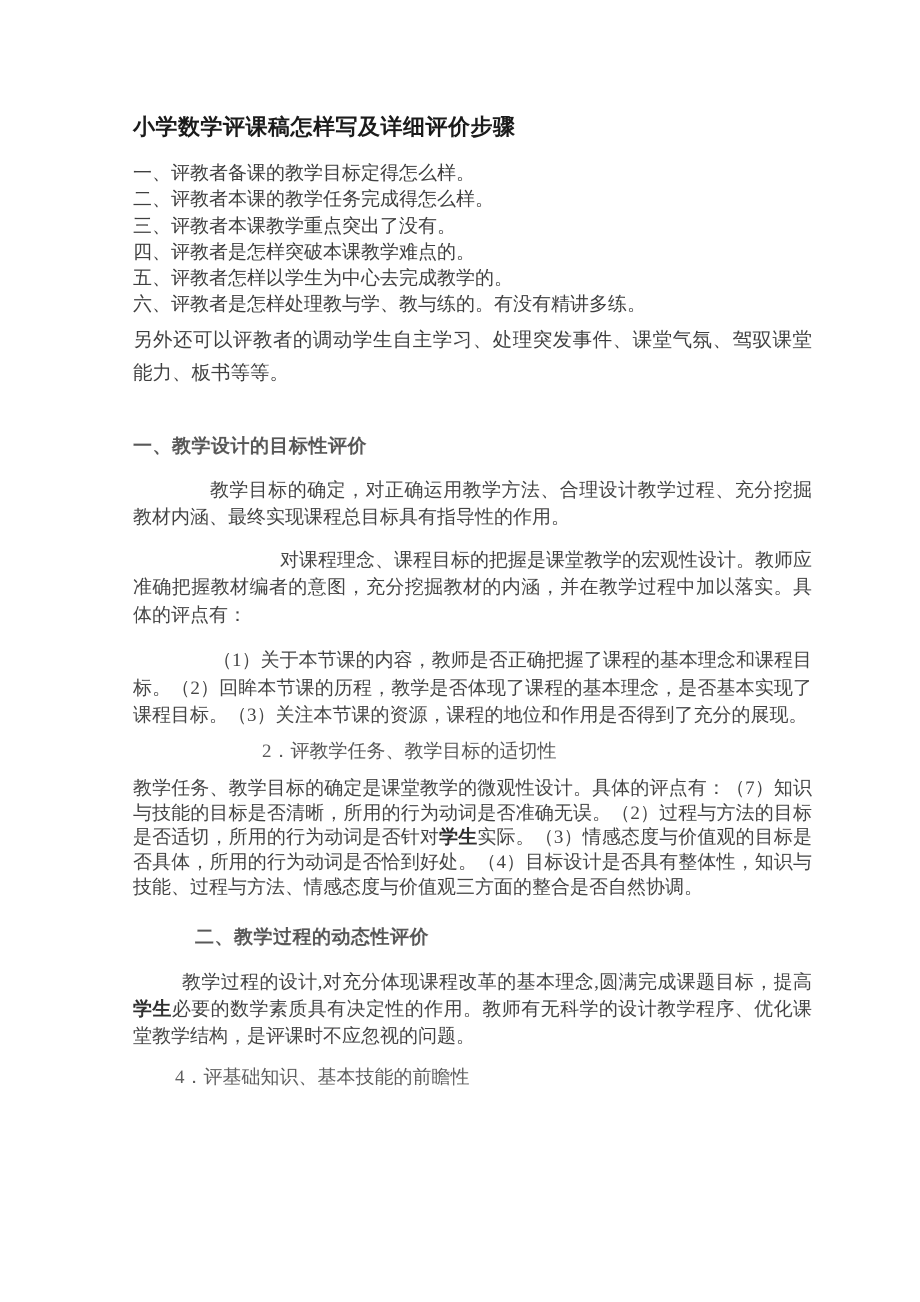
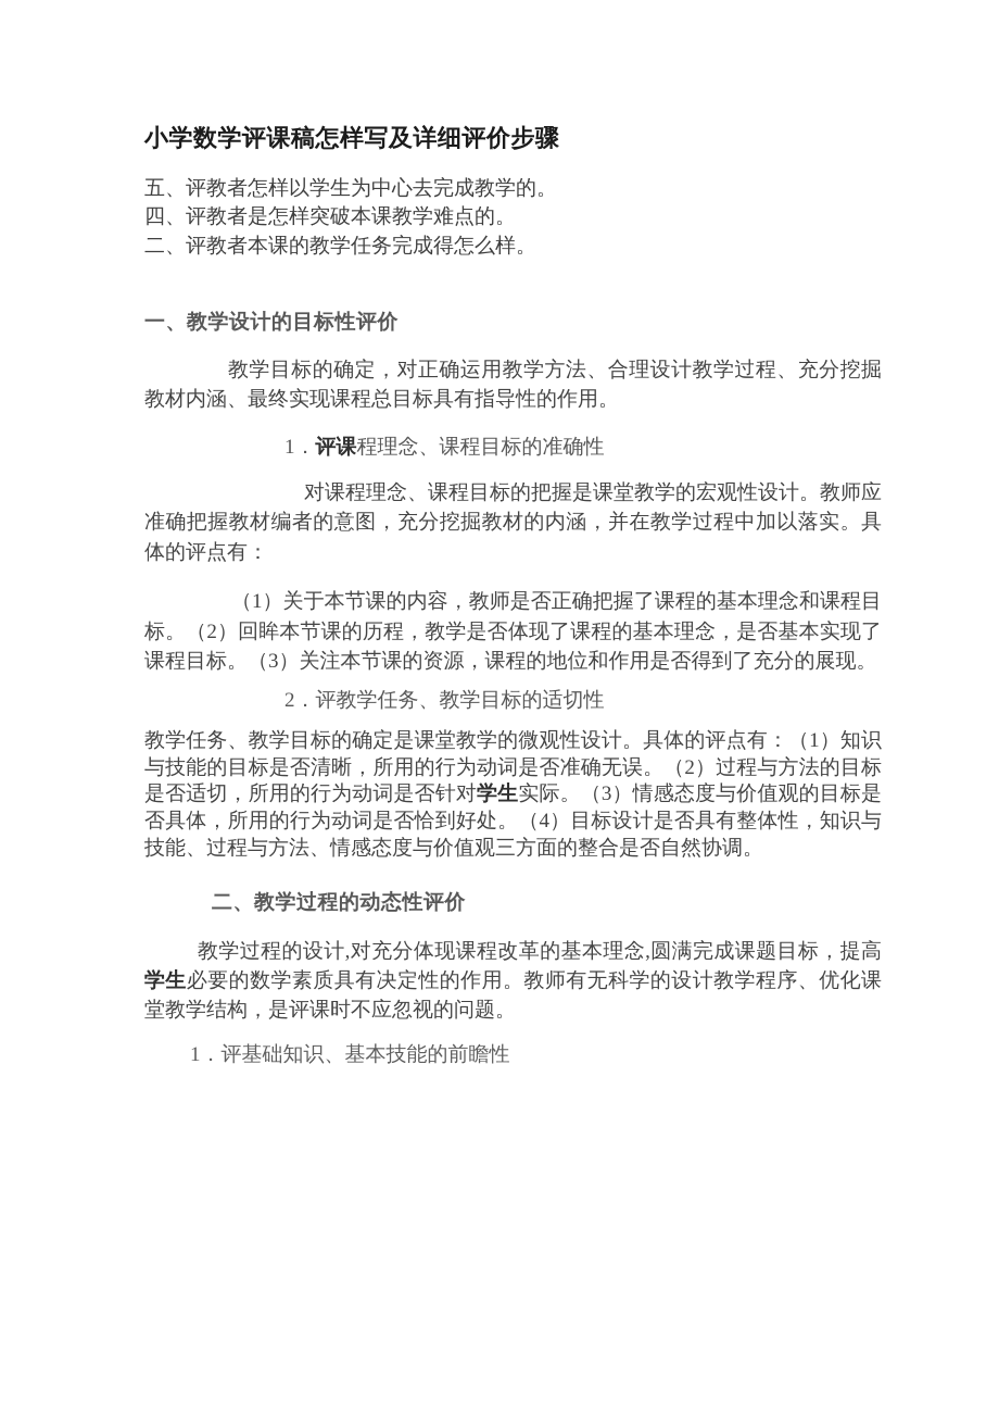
  小学数学评课稿怎样写及详细评价步骤
- 一、评教者备课的教学目标定得怎么样。
- 二、评教者本课的教学任务完成得怎么样。
+ 五、评教者怎样以学生为中心去完成教学的。
- 三、评教者本课教学重点突出了没有。
  四、评教者是怎样突破本课教学难点的。
- 五、评教者怎样以学生为中心去完成教学的。
+ 二、评教者本课的教学任务完成得怎么样。
- 六、评教者是怎样处理教与学、教与练的。有没有精讲多练。
- 另外还可以评教者的调动学生自主学习、处理突发事件、课堂气氛、驾驭课堂能力、板书等等。
  一、教学设计的目标性评价
  教学目标的确定，对正确运用教学方法、合理设计教学过程、充分挖掘教材内涵、最终实现课程总目标具有指导性的作用。
+ 1．评课程理念、课程目标的准确性
  对课程理念、课程目标的把握是课堂教学的宏观性设计。教师应准确把握教材编者的意图，充分挖掘教材的内涵，并在教学过程中加以落实。具体的评点有：
  （1）关于本节课的内容，教师是否正确把握了课程的基本理念和课程目标。（2）回眸本节课的历程，教学是否体现了课程的基本理念，是否基本实现了课程目标。（3）关注本节课的资源，课程的地位和作用是否得到了充分的展现。
  2．评教学任务、教学目标的适切性
- 教学任务、教学目标的确定是课堂教学的微观性设计。具体的评点有：（7）知识与技能的目标是否清晰，所用的行为动词是否准确无误。（2）过程与方法的目标是否适切，所用的行为动词是否针对学生实际。（3）情感态度与价值观的目标是否具体，所用的行为动词是否恰到好处。（4）目标设计是否具有整体性，知识与技能、过程与方法、情感态度与价值观三方面的整合是否自然协调。
+ 教学任务、教学目标的确定是课堂教学的微观性设计。具体的评点有：（1）知识与技能的目标是否清晰，所用的行为动词是否准确无误。（2）过程与方法的目标是否适切，所用的行为动词是否针对学生实际。（3）情感态度与价值观的目标是否具体，所用的行为动词是否恰到好处。（4）目标设计是否具有整体性，知识与技能、过程与方法、情感态度与价值观三方面的整合是否自然协调。
  二、教学过程的动态性评价
  教学过程的设计,对充分体现课程改革的基本理念,圆满完成课题目标，提高学生必要的数学素质具有决定性的作用。教师有无科学的设计教学程序、优化课堂教学结构，是评课时不应忽视的问题。
- 4．评基础知识、基本技能的前瞻性
+ 1．评基础知识、基本技能的前瞻性
